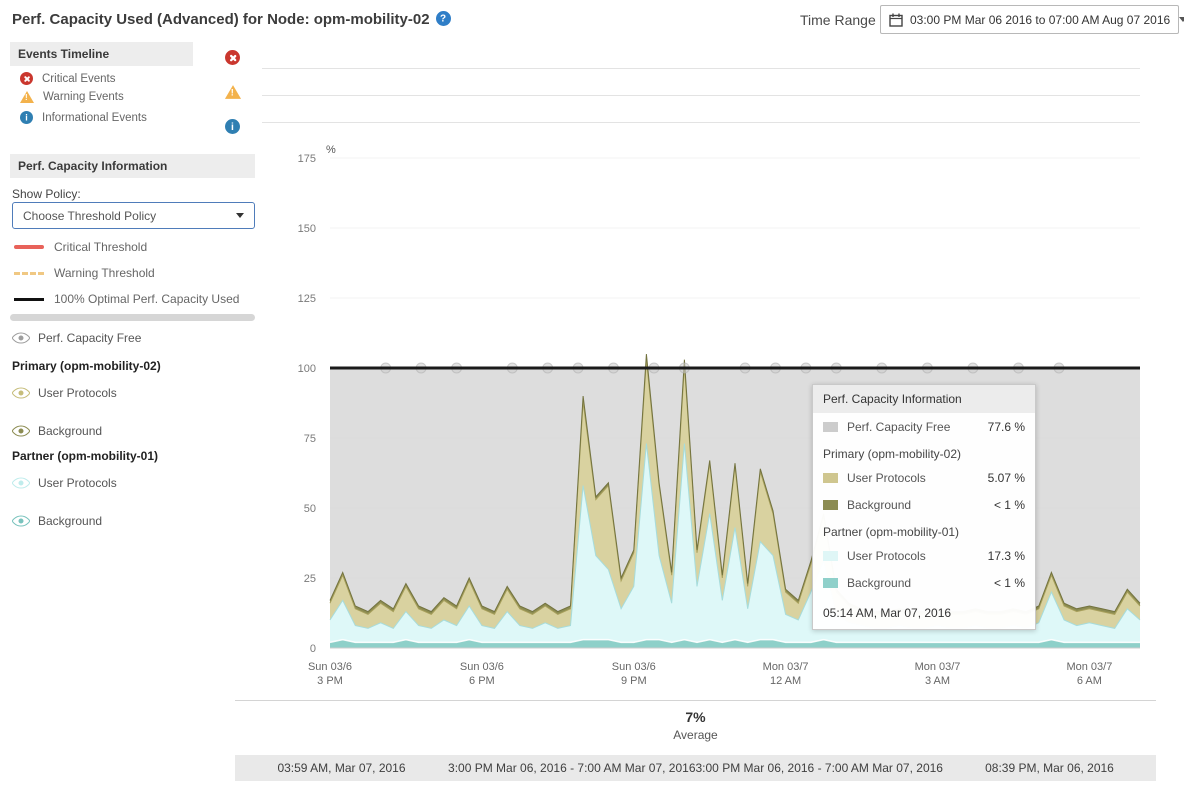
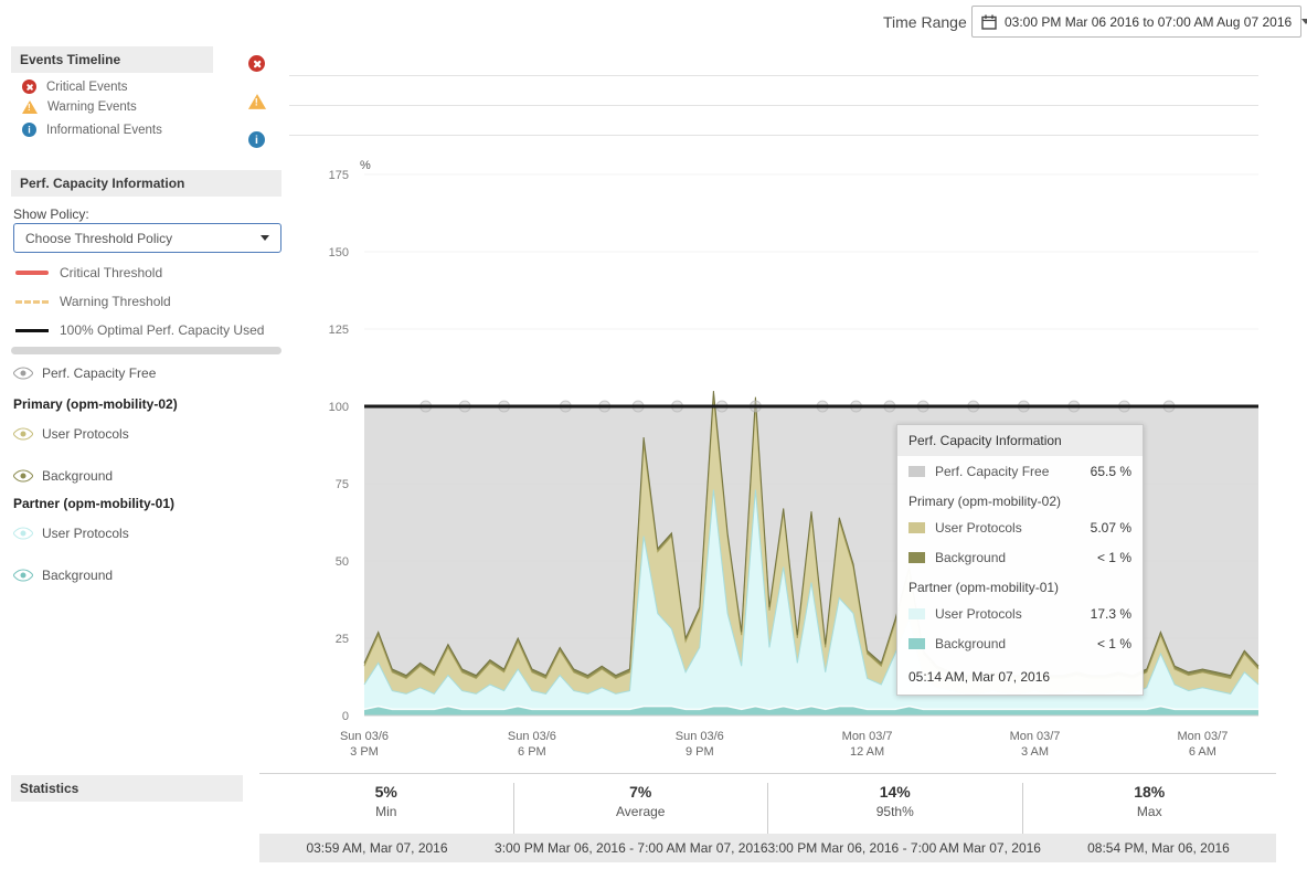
- Perf. Capacity Used (Advanced) for Node: opm-mobility-02
  Time Range
  03:00 PM Mar 06 2016 to 07:00 AM Aug 07 2016
  Events Timeline
  Critical Events
  Warning Events
  Informational Events
  Perf. Capacity Information
  Show Policy:
  Choose Threshold Policy
  Critical Threshold
  Warning Threshold
  100% Optimal Perf. Capacity Used
  Perf. Capacity Free
  Primary (opm-mobility-02)
  User Protocols
  Background
  Partner (opm-mobility-01)
  User Protocols
  Background
  0
  25
  50
  75
  100
  125
  150
  175
  %
  Sun 03/6
  3 PM
  Sun 03/6
  6 PM
  Sun 03/6
  9 PM
  Mon 03/7
  12 AM
  Mon 03/7
  3 AM
  Mon 03/7
  6 AM
  Perf. Capacity Information
  Perf. Capacity Free
- 77.6 %
+ 65.5 %
  Primary (opm-mobility-02)
  User Protocols
  5.07 %
  Background
  < 1 %
  Partner (opm-mobility-01)
  User Protocols
  17.3 %
  Background
  < 1 %
  05:14 AM, Mar 07, 2016
+ Statistics
+ 5%
+ Min
  7%
  Average
+ 14%
+ 95th%
+ 18%
+ Max
  03:59 AM, Mar 07, 2016
  3:00 PM Mar 06, 2016 - 7:00 AM Mar 07, 2016
  3:00 PM Mar 06, 2016 - 7:00 AM Mar 07, 2016
- 08:39 PM, Mar 06, 2016
+ 08:54 PM, Mar 06, 2016
